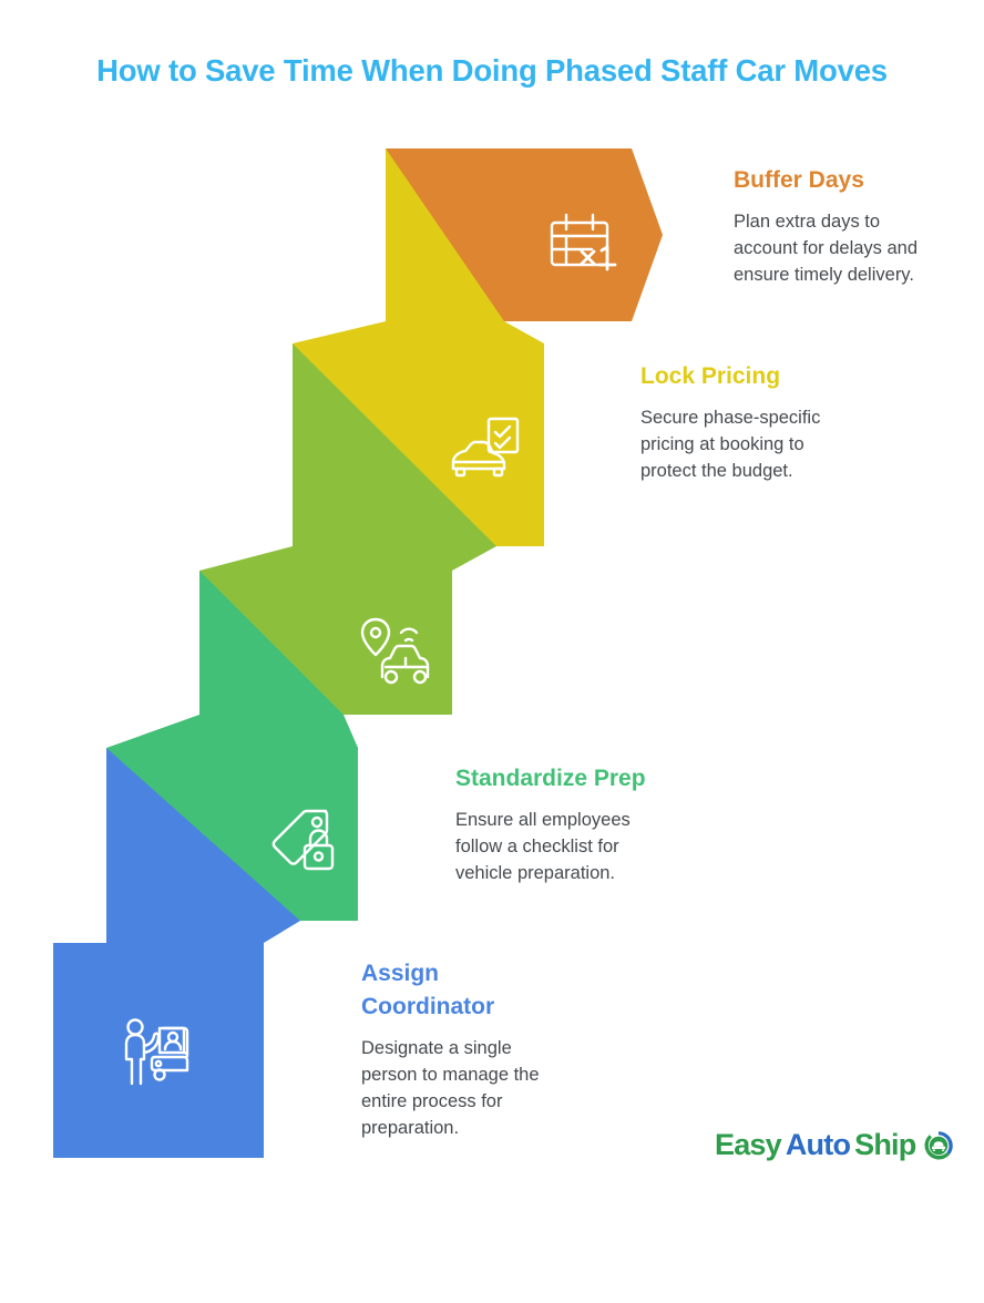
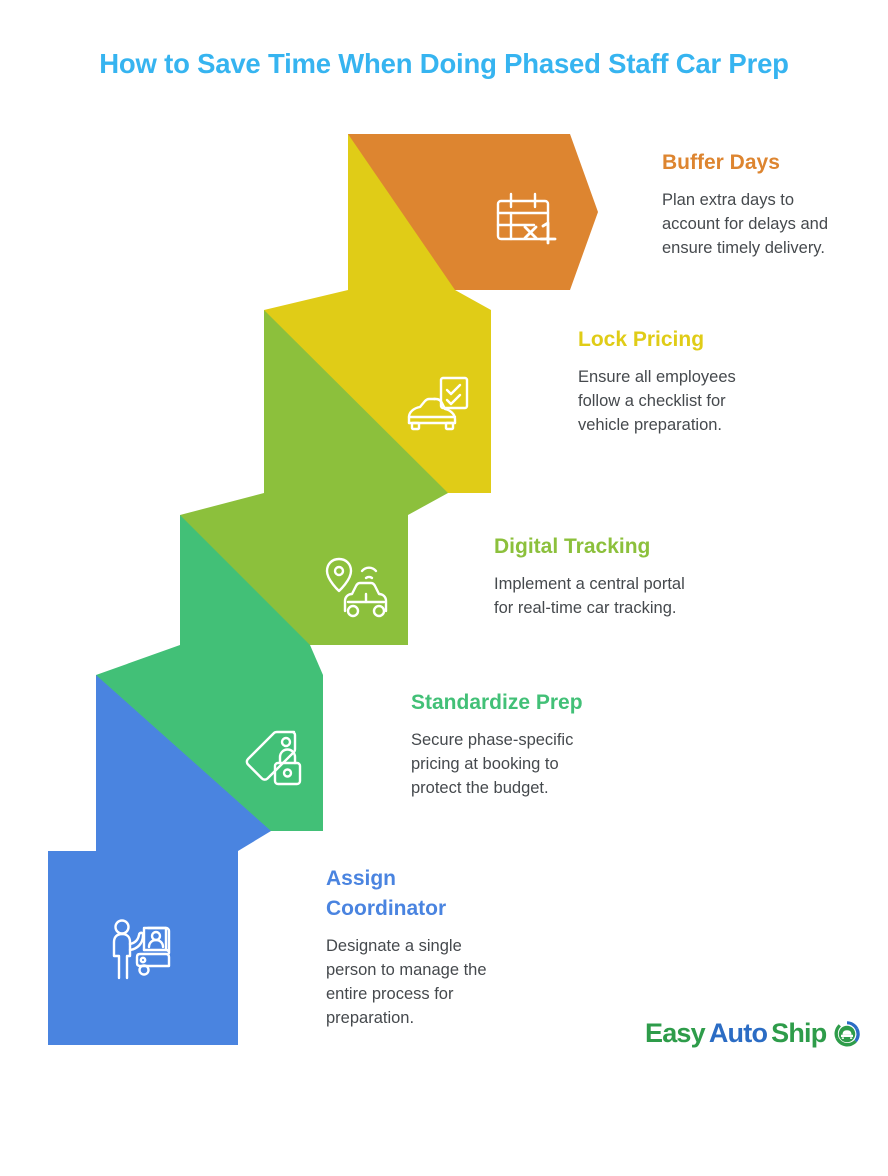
- How to Save Time When Doing Phased Staff Car Moves
+ How to Save Time When Doing Phased Staff Car Prep
  Buffer Days
  Plan extra days to account for delays and ensure timely delivery.
  Lock Pricing
- Secure phase-specific pricing at booking to protect the budget.
+ Ensure all employees follow a checklist for vehicle preparation.
+ Digital Tracking
+ Implement a central portal for real-time car tracking.
  Standardize Prep
- Ensure all employees follow a checklist for vehicle preparation.
+ Secure phase-specific pricing at booking to protect the budget.
  Assign Coordinator
  Designate a single person to manage the entire process for preparation.
  Easy
  Auto
  Ship
